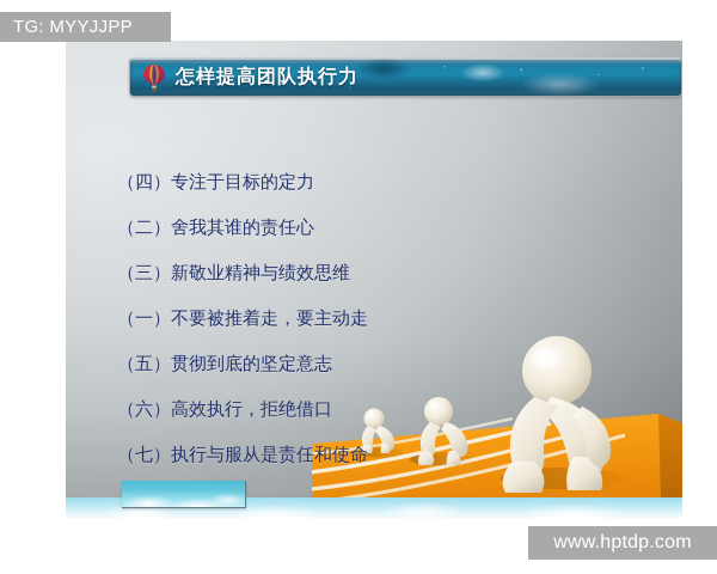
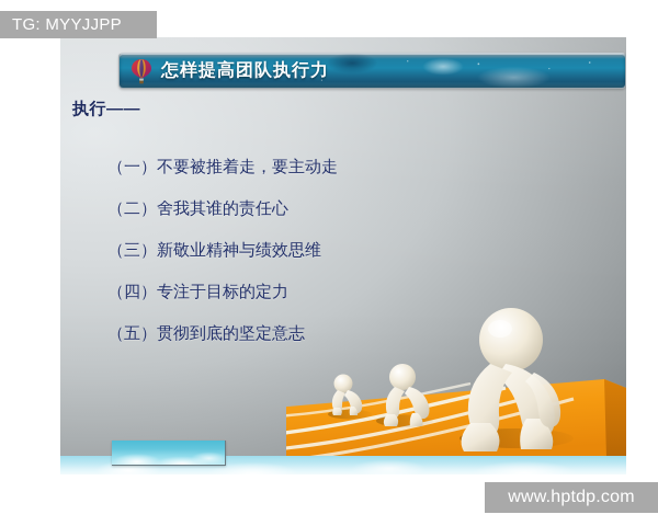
  怎样提高团队执行力
+ 执行——
- （四）专注于目标的定力
+ （一）不要被推着走，要主动走
  （二）舍我其谁的责任心
  （三）新敬业精神与绩效思维
- （一）不要被推着走，要主动走
+ （四）专注于目标的定力
  （五）贯彻到底的坚定意志
- （六）高效执行，拒绝借口
- （七）执行与服从是责任和使命
  TG: MYYJJPP
  www.hptdp.com
